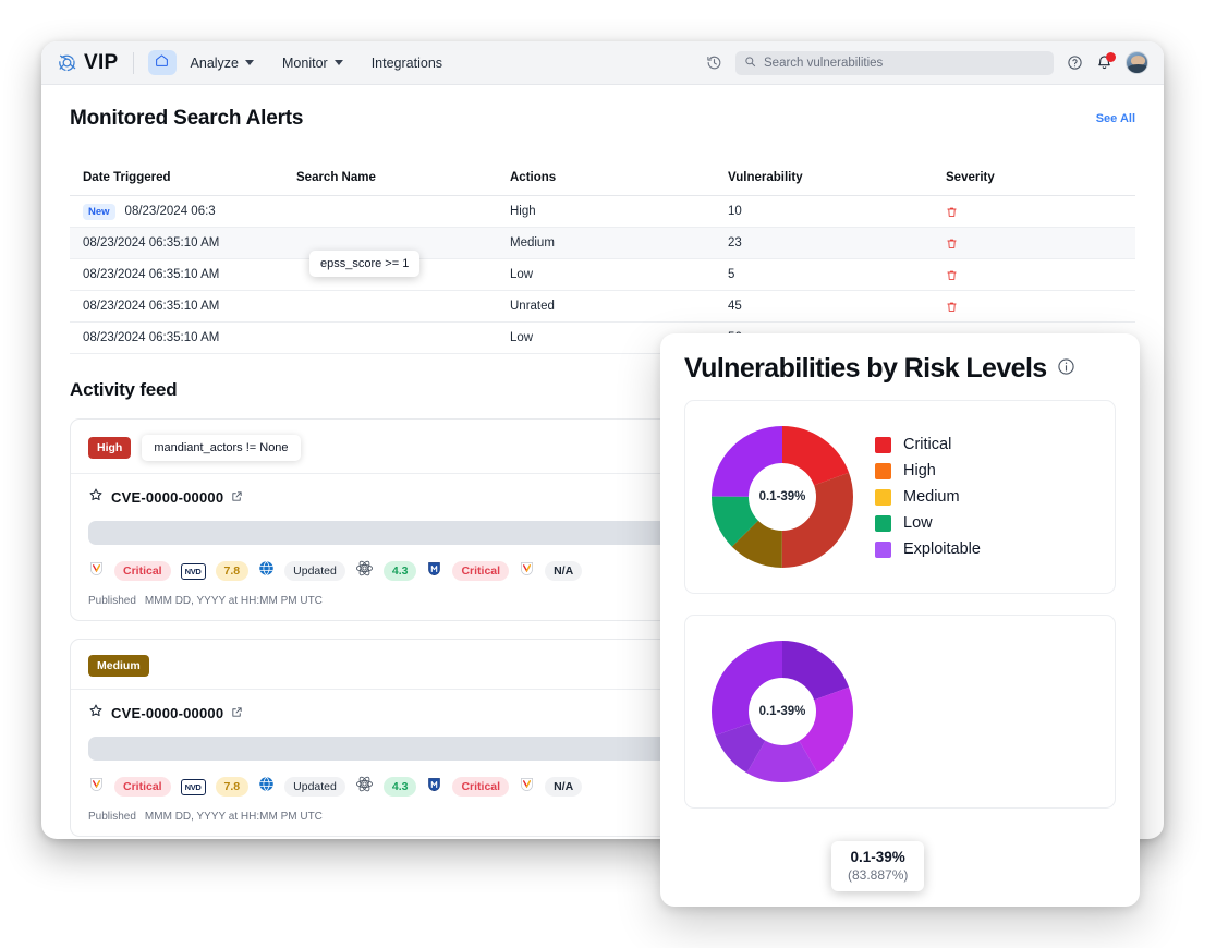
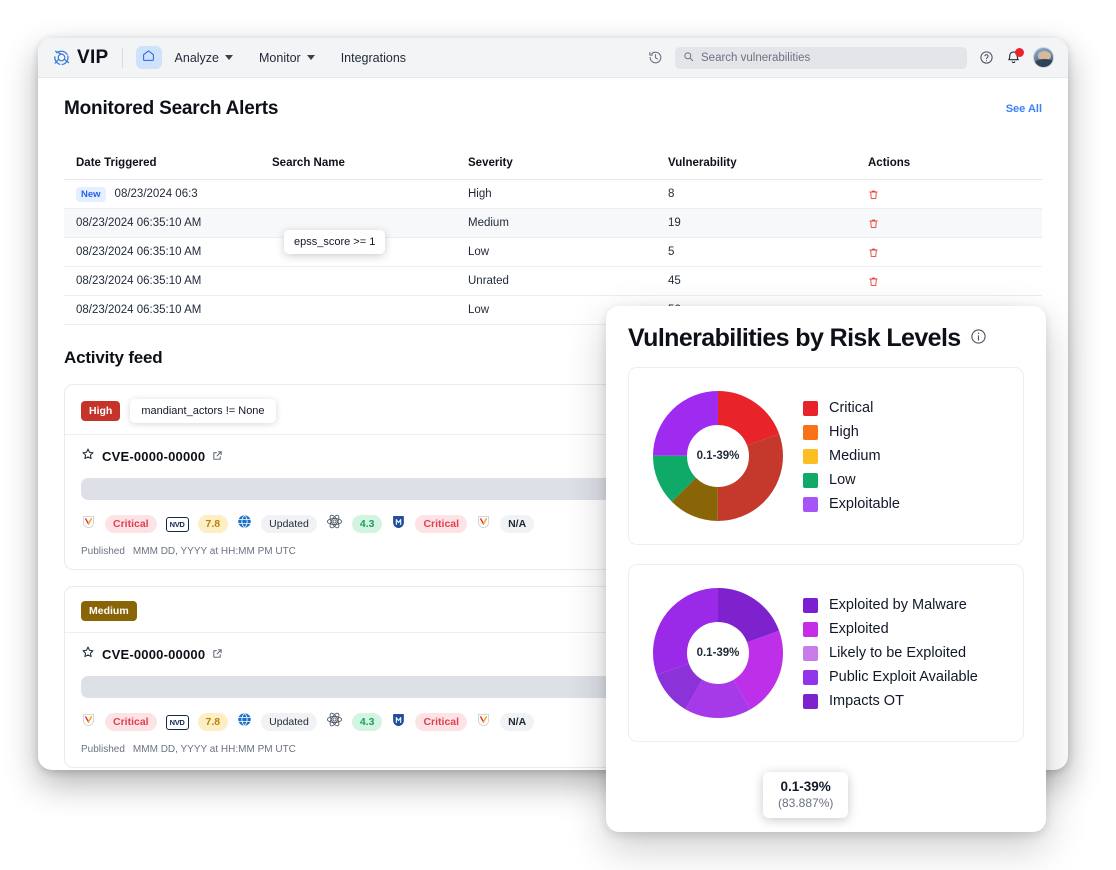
  VIP
  Analyze
  Monitor
  Integrations
  Search vulnerabilities
  Monitored Search Alerts
  See All
  Date Triggered
  Search Name
- Actions
+ Severity
  Vulnerability
- Severity
+ Actions
  New
  08/23/2024 06:3
  High
- 10
+ 8
  08/23/2024 06:35:10 AM
  Medium
- 23
+ 19
  08/23/2024 06:35:10 AM
  Low
  5
  08/23/2024 06:35:10 AM
  Unrated
  45
  08/23/2024 06:35:10 AM
  Low
  epss_score >= 1
  Activity feed
  High
  mandiant_actors != None
  CVE-0000-00000
  Critical
  NVD
  7.8
  Updated
  4.3
  Critical
  N/A
  Published
  MMM DD, YYYY at HH:MM PM UTC
  Medium
  CVE-0000-00000
  Critical
  NVD
  7.8
  Updated
  4.3
  Critical
  N/A
  Published
  MMM DD, YYYY at HH:MM PM UTC
  Vulnerabilities by Risk Levels
  0.1-39%
  Critical
  High
  Medium
  Low
  Exploitable
  0.1-39%
+ Exploited by Malware
+ Exploited
+ Likely to be Exploited
+ Public Exploit Available
+ Impacts OT
  0.1-39%
  (83.887%)
